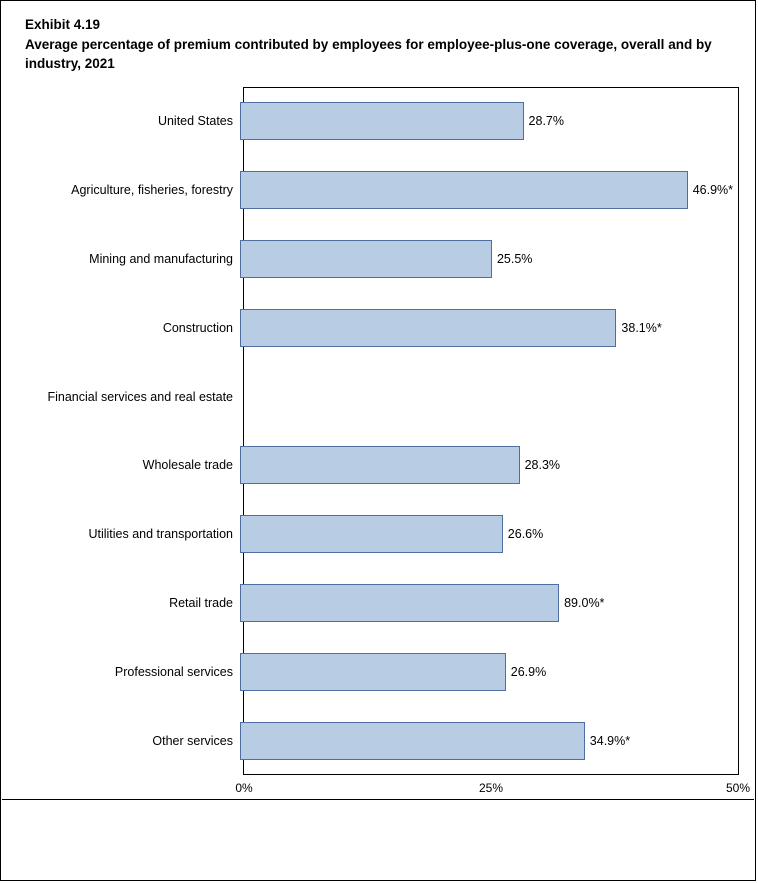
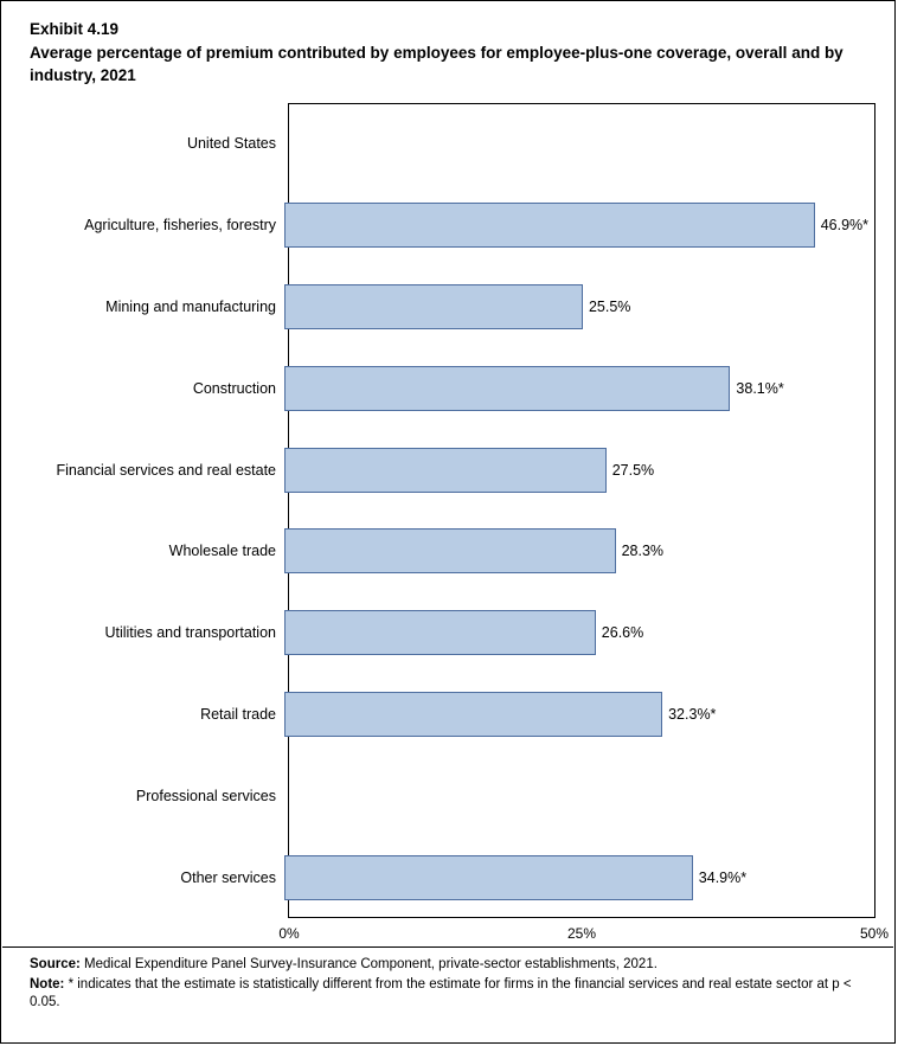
  Exhibit 4.19
  Average percentage of premium contributed by employees for employee-plus-one coverage, overall and by industry, 2021
  United States
- 28.7%
  Agriculture, fisheries, forestry
  46.9%*
  Mining and manufacturing
  25.5%
  Construction
  38.1%*
  Financial services and real estate
+ 27.5%
  Wholesale trade
  28.3%
  Utilities and transportation
  26.6%
  Retail trade
- 89.0%*
+ 32.3%*
  Professional services
- 26.9%
  Other services
  34.9%*
  0%
  25%
  50%
+ Source: Medical Expenditure Panel Survey-Insurance Component, private-sector establishments, 2021.
+ Note: * indicates that the estimate is statistically different from the estimate for firms in the financial services and real estate sector at p < 0.05.
